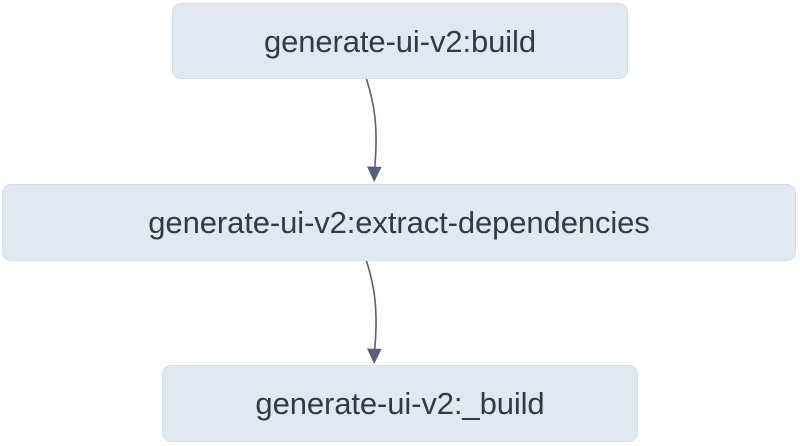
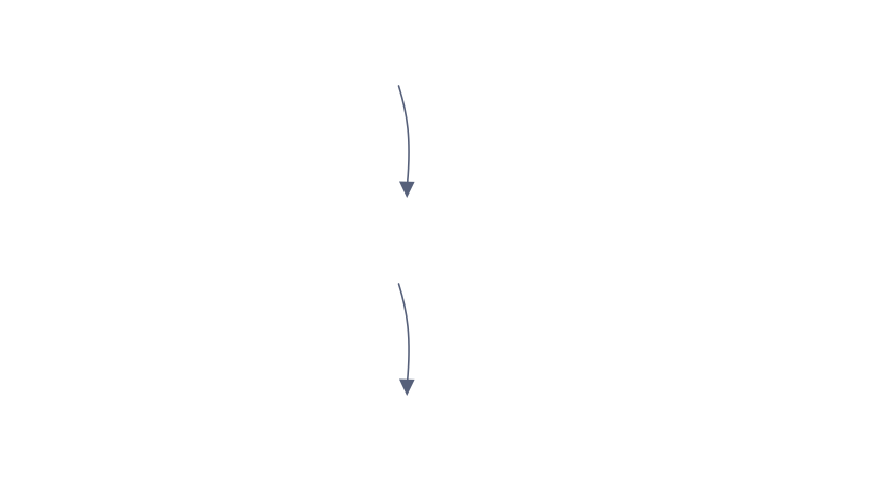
- generate-ui-v2:build
- generate-ui-v2:extract-dependencies
- generate-ui-v2:_build
